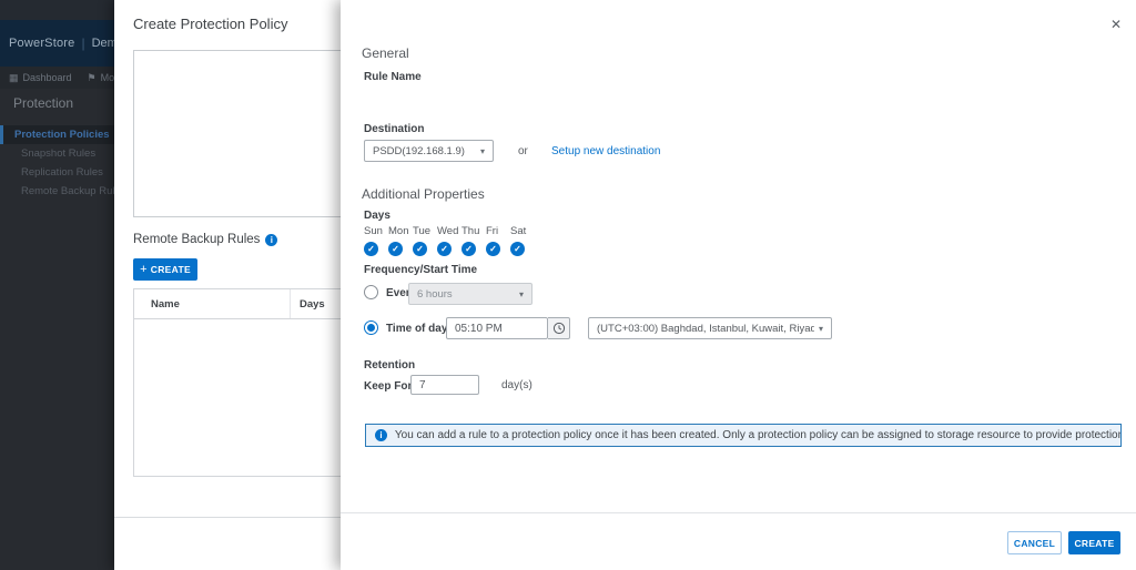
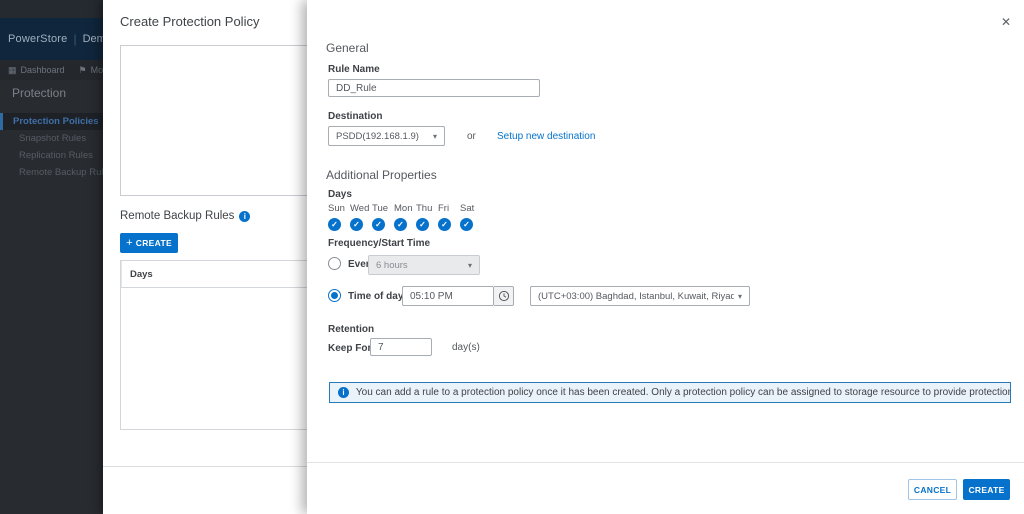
  PowerStore
  |
  Dem
  ▦
  Dashboard
  ⚑
  Mo
  Protection
  Protection Policies
  Snapshot Rules
  Replication Rules
  Remote Backup Ru
  Create Protection Policy
  Remote Backup Rules
  i
  +
  CREATE
- Name
  Days
  ✕
  General
  Rule Name
+ DD_Rule
  Destination
  PSDD(192.168.1.9)
  ▾
  or
  Setup new destination
  Additional Properties
  Days
  Sun
- Mon
+ Wed
  Tue
- Wed
+ Mon
  Thu
  Fri
  Sat
  ✓
  ✓
  ✓
  ✓
  ✓
  ✓
  ✓
  Frequency/Start Time
  6 hours
  ▾
  Time of day
  05:10 PM
  (UTC+03:00) Baghdad, Istanbul, Kuwait, Riyad
  ▾
  Retention
  Keep Fo
  7
  day(s)
  i
  You can add a rule to a protection policy once it has been created. Only a protection policy can be assigned to storage resource to provide protectio
  CANCEL
  CREATE
